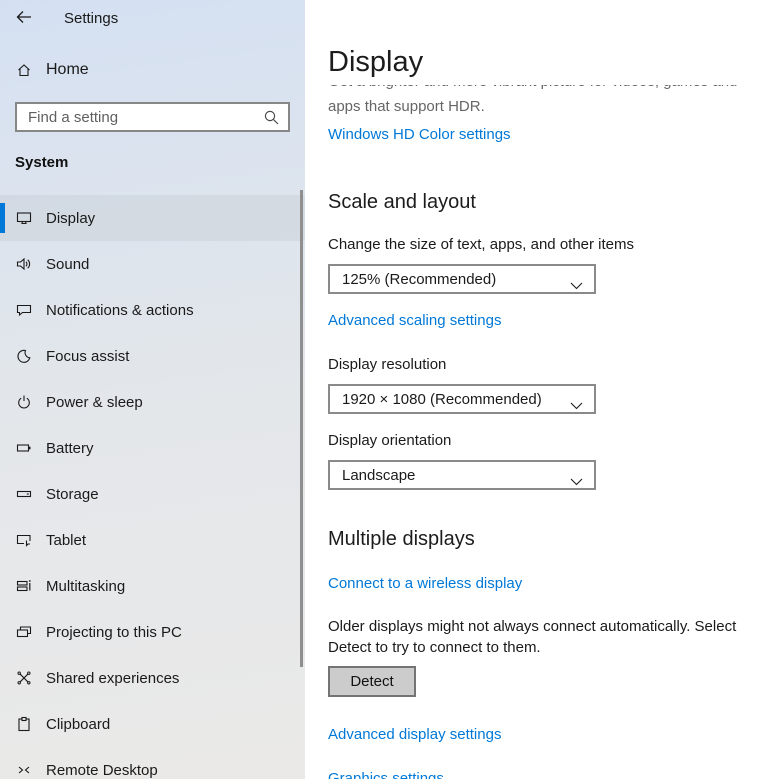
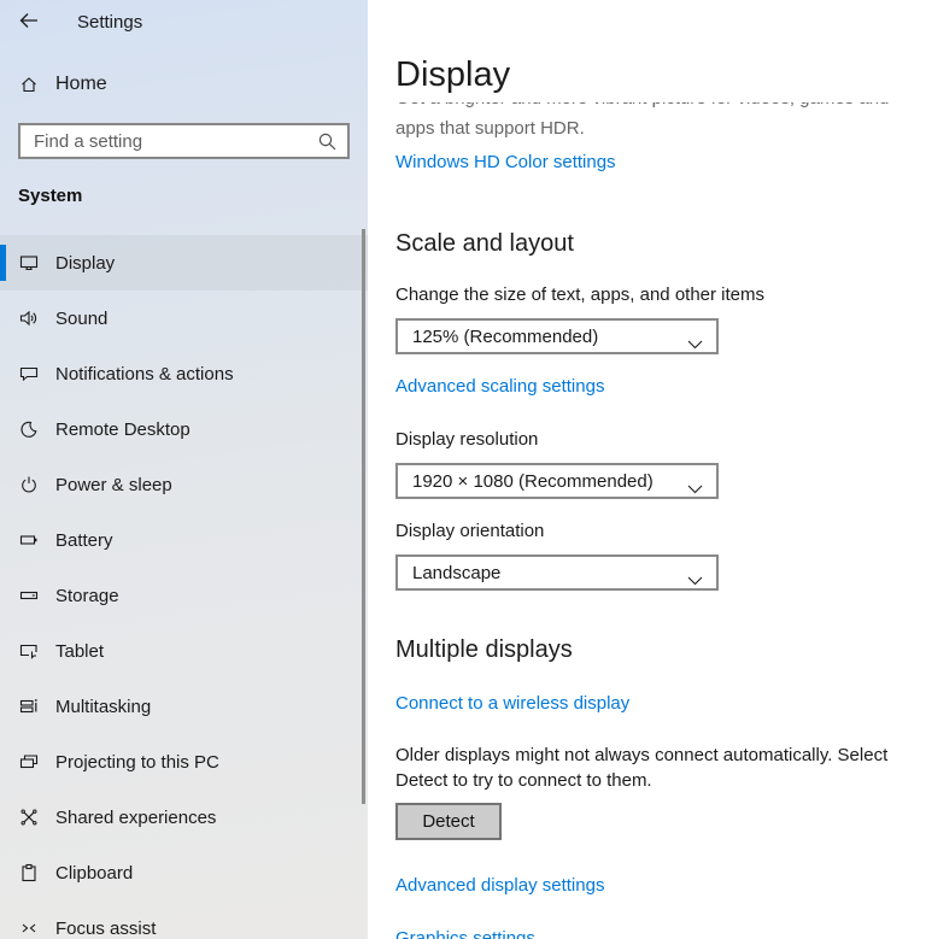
  Settings
  Home
  Find a setting
  System
  Display
  Sound
  Notifications & actions
- Focus assist
+ Remote Desktop
  Power & sleep
  Battery
  Storage
  Tablet
  Multitasking
  Projecting to this PC
  Shared experiences
  Clipboard
- Remote Desktop
+ Focus assist
  Display
  apps that support HDR.
  Windows HD Color settings
  Scale and layout
  Change the size of text, apps, and other items
  125% (Recommended)
  Advanced scaling settings
  Display resolution
  1920 × 1080 (Recommended)
  Display orientation
  Landscape
  Multiple displays
  Connect to a wireless display
  Older displays might not always connect automatically. Select Detect to try to connect to them.
  Detect
  Advanced display settings
